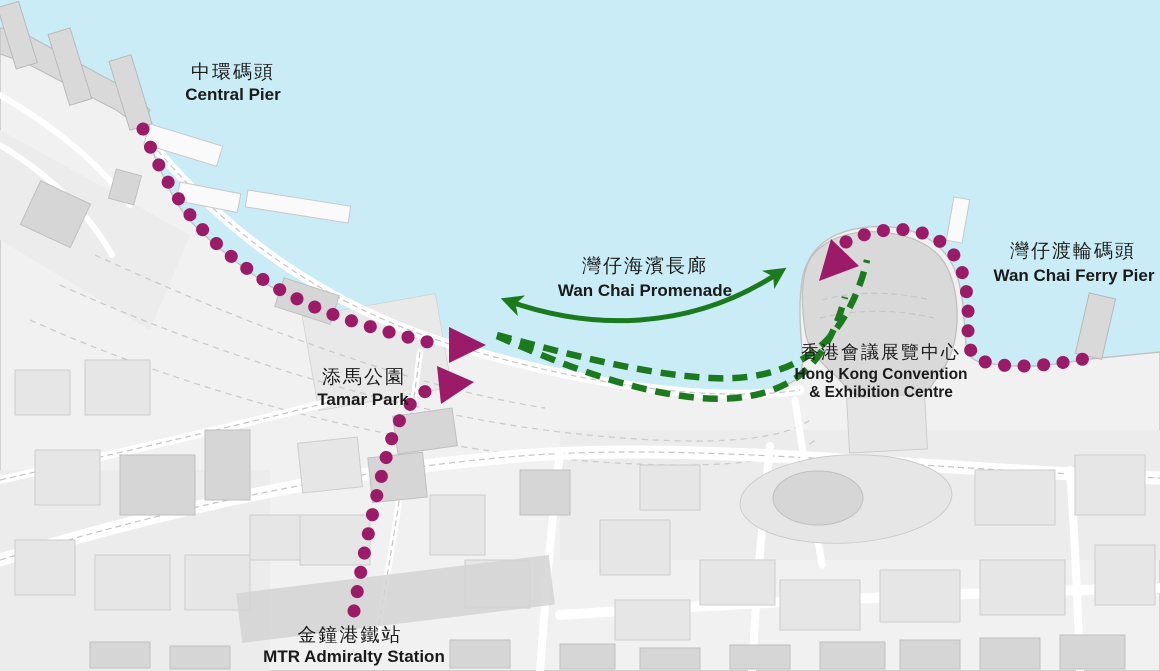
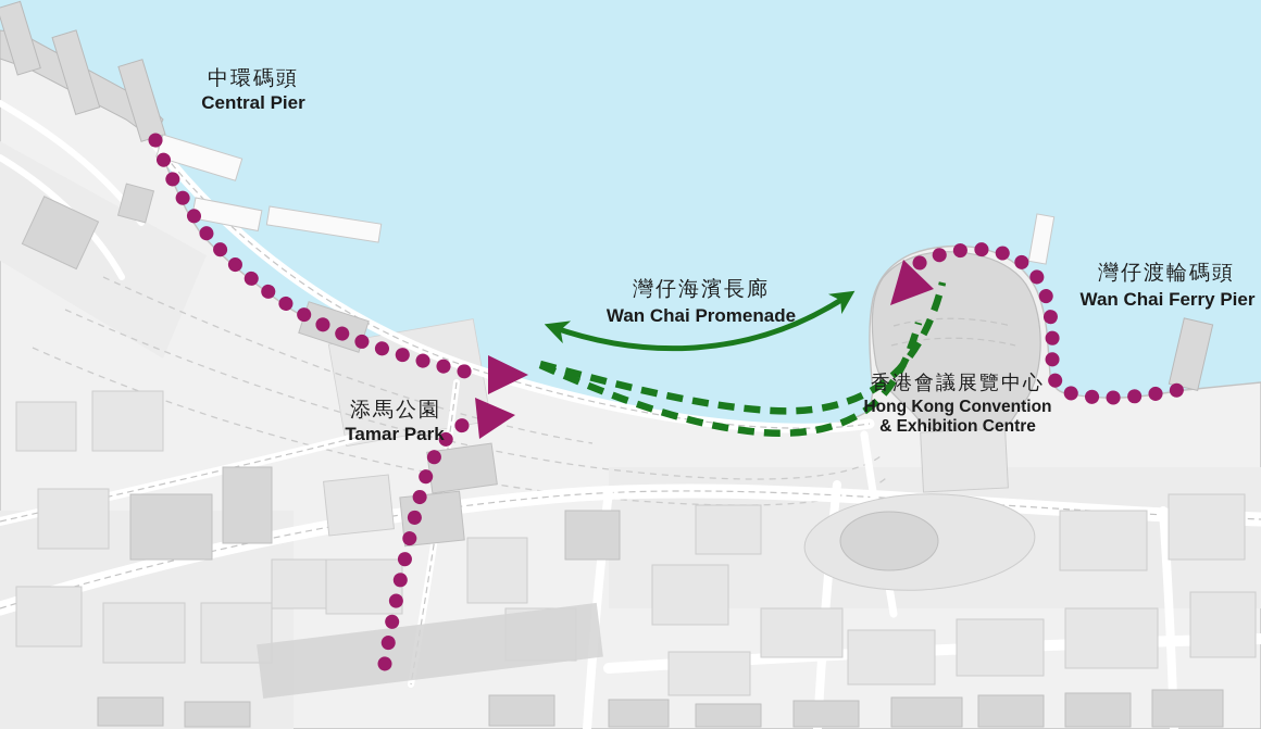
  中環碼頭
  Central Pier
  灣仔海濱長廊
  Wan Chai Promenade
  灣仔渡輪碼頭
  Wan Chai Ferry Pier
  香港會議展覽中心
  Hong Kong Convention
  & Exhibition Centre
  添馬公園
  Tamar Park
- 金鐘港鐵站
- MTR Admiralty Station
